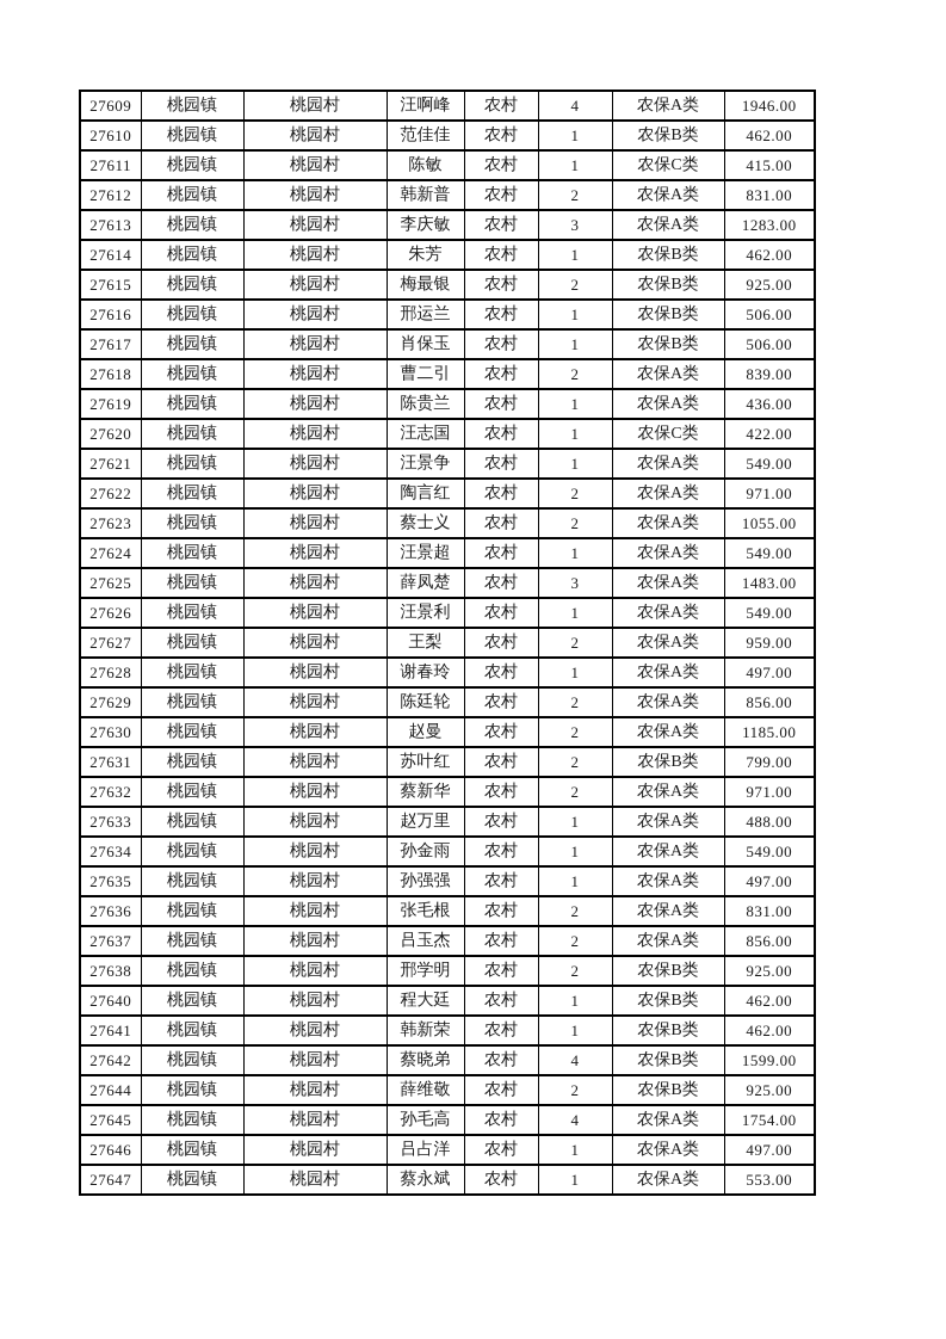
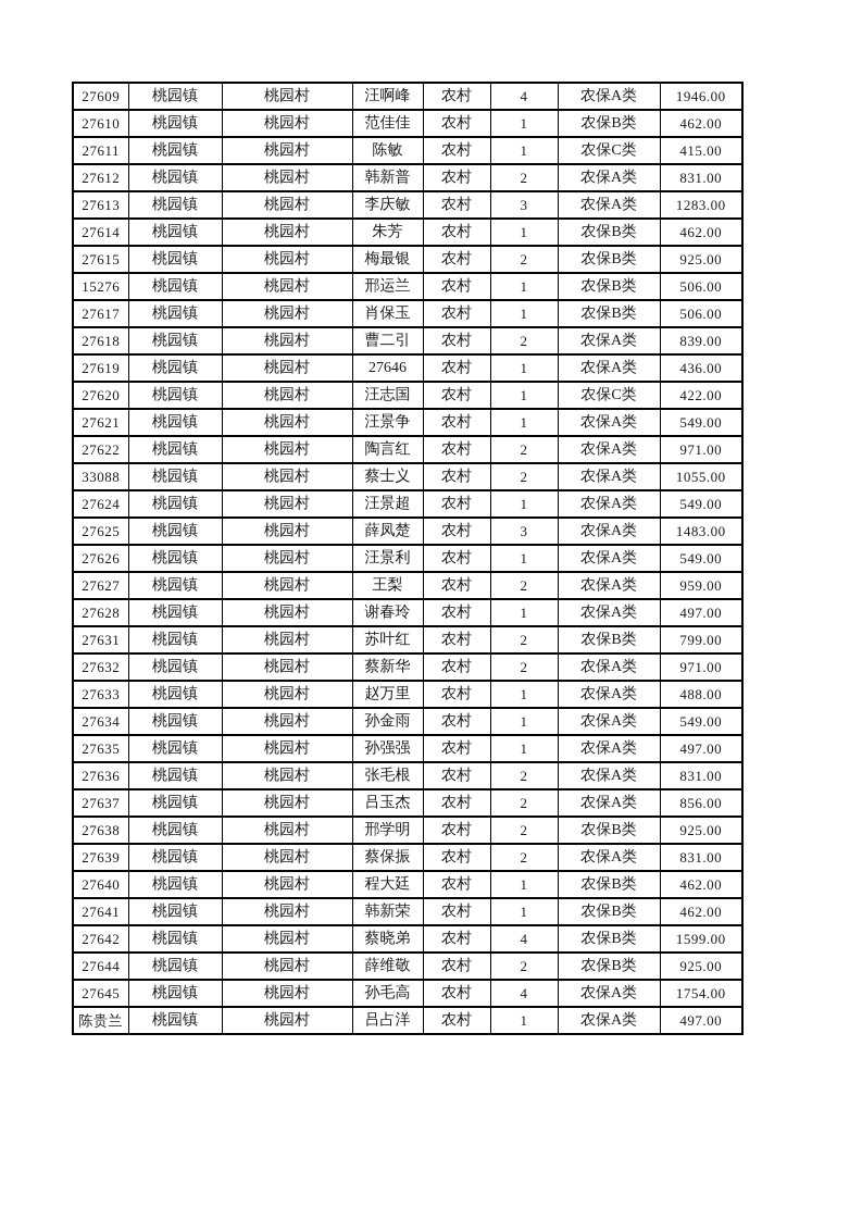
  27609	桃园镇	桃园村	汪啊峰	农村	4	农保A类	1946.00
  27610	桃园镇	桃园村	范佳佳	农村	1	农保B类	462.00
  27611	桃园镇	桃园村	陈敏	农村	1	农保C类	415.00
  27612	桃园镇	桃园村	韩新普	农村	2	农保A类	831.00
  27613	桃园镇	桃园村	李庆敏	农村	3	农保A类	1283.00
  27614	桃园镇	桃园村	朱芳	农村	1	农保B类	462.00
  27615	桃园镇	桃园村	梅最银	农村	2	农保B类	925.00
- 27616	桃园镇	桃园村	邢运兰	农村	1	农保B类	506.00
+ 15276	桃园镇	桃园村	邢运兰	农村	1	农保B类	506.00
  27617	桃园镇	桃园村	肖保玉	农村	1	农保B类	506.00
  27618	桃园镇	桃园村	曹二引	农村	2	农保A类	839.00
- 27619	桃园镇	桃园村	陈贵兰	农村	1	农保A类	436.00
+ 27619	桃园镇	桃园村	27646	农村	1	农保A类	436.00
  27620	桃园镇	桃园村	汪志国	农村	1	农保C类	422.00
  27621	桃园镇	桃园村	汪景争	农村	1	农保A类	549.00
  27622	桃园镇	桃园村	陶言红	农村	2	农保A类	971.00
- 27623	桃园镇	桃园村	蔡士义	农村	2	农保A类	1055.00
+ 33088	桃园镇	桃园村	蔡士义	农村	2	农保A类	1055.00
  27624	桃园镇	桃园村	汪景超	农村	1	农保A类	549.00
  27625	桃园镇	桃园村	薛凤楚	农村	3	农保A类	1483.00
  27626	桃园镇	桃园村	汪景利	农村	1	农保A类	549.00
  27627	桃园镇	桃园村	王梨	农村	2	农保A类	959.00
  27628	桃园镇	桃园村	谢春玲	农村	1	农保A类	497.00
- 27629	桃园镇	桃园村	陈廷轮	农村	2	农保A类	856.00
- 27630	桃园镇	桃园村	赵曼	农村	2	农保A类	1185.00
  27631	桃园镇	桃园村	苏叶红	农村	2	农保B类	799.00
  27632	桃园镇	桃园村	蔡新华	农村	2	农保A类	971.00
  27633	桃园镇	桃园村	赵万里	农村	1	农保A类	488.00
  27634	桃园镇	桃园村	孙金雨	农村	1	农保A类	549.00
  27635	桃园镇	桃园村	孙强强	农村	1	农保A类	497.00
  27636	桃园镇	桃园村	张毛根	农村	2	农保A类	831.00
  27637	桃园镇	桃园村	吕玉杰	农村	2	农保A类	856.00
  27638	桃园镇	桃园村	邢学明	农村	2	农保B类	925.00
+ 27639	桃园镇	桃园村	蔡保振	农村	2	农保A类	831.00
  27640	桃园镇	桃园村	程大廷	农村	1	农保B类	462.00
  27641	桃园镇	桃园村	韩新荣	农村	1	农保B类	462.00
  27642	桃园镇	桃园村	蔡晓弟	农村	4	农保B类	1599.00
  27644	桃园镇	桃园村	薛维敬	农村	2	农保B类	925.00
  27645	桃园镇	桃园村	孙毛高	农村	4	农保A类	1754.00
- 27646	桃园镇	桃园村	吕占洋	农村	1	农保A类	497.00
+ 陈贵兰	桃园镇	桃园村	吕占洋	农村	1	农保A类	497.00
- 27647	桃园镇	桃园村	蔡永斌	农村	1	农保A类	553.00
